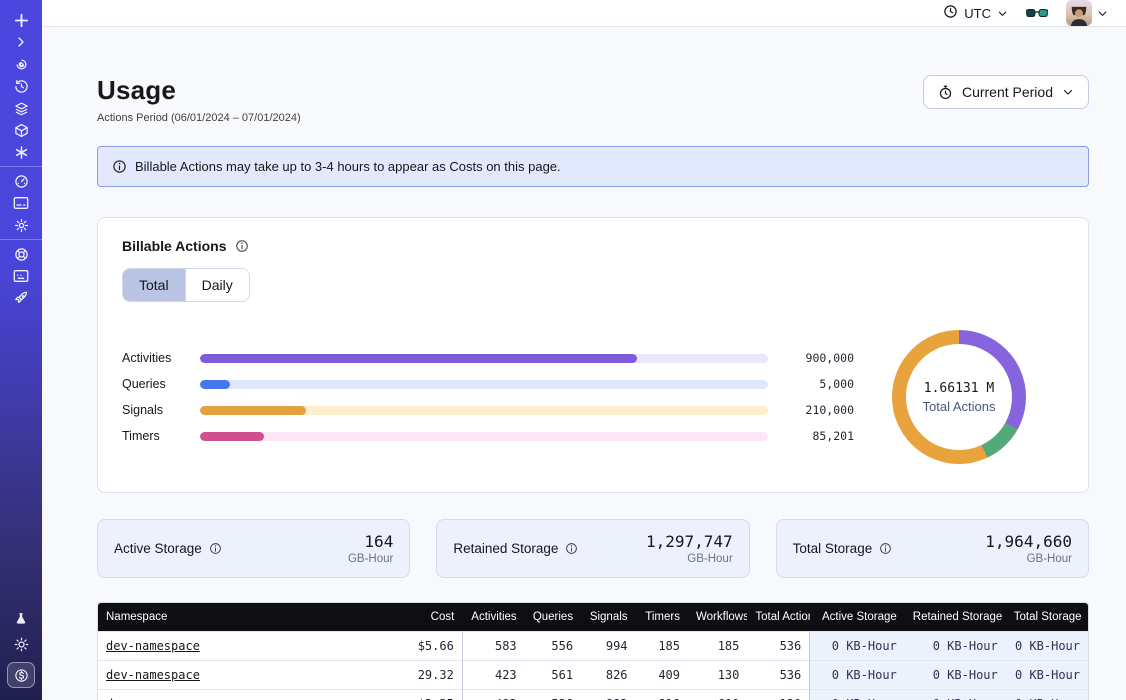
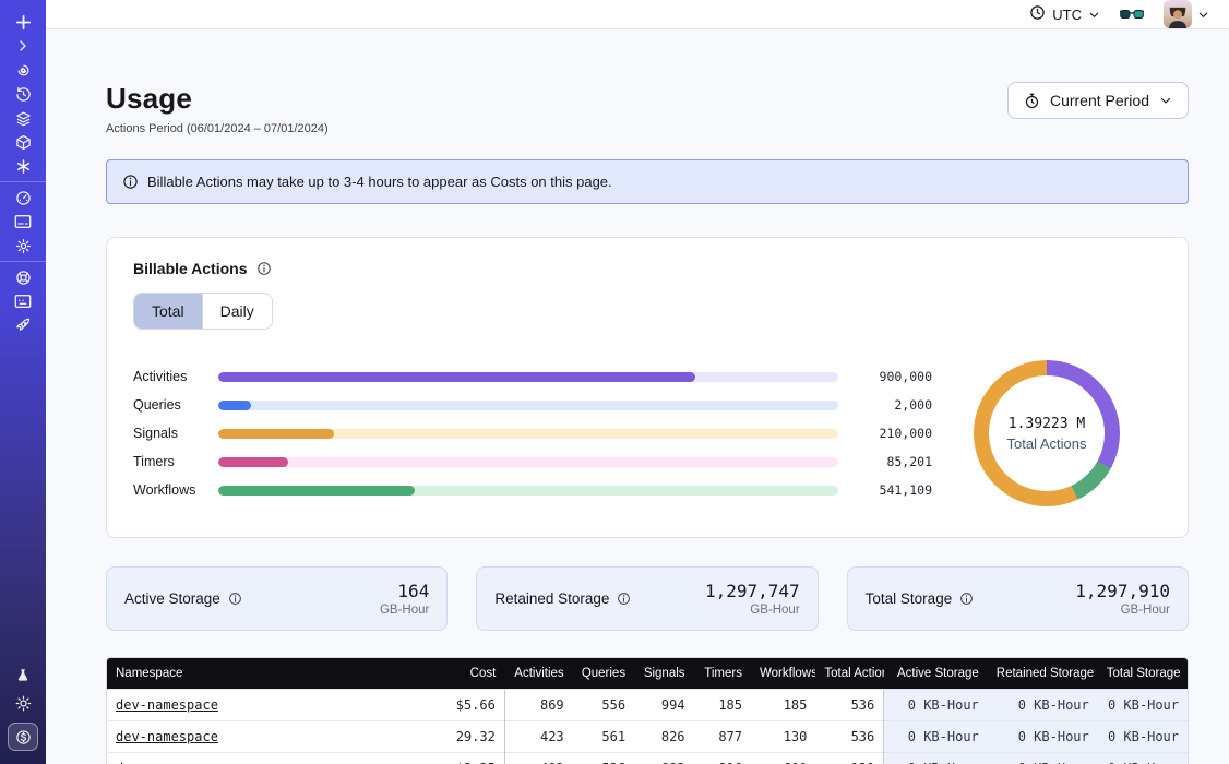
  UTC
  Usage
  Actions Period (06/01/2024 – 07/01/2024)
  Current Period
  Billable Actions may take up to 3-4 hours to appear as Costs on this page.
  Billable Actions
  Total
  Daily
  Activities
  900,000
  Queries
- 5,000
+ 2,000
  Signals
  210,000
  Timers
  85,201
+ Workflows
+ 541,109
- 1.66131 M
+ 1.39223 M
  Total Actions
  Active Storage
  164
  GB-Hour
  Retained Storage
  1,297,747
  GB-Hour
  Total Storage
- 1,964,660
+ 1,297,910
  GB-Hour
  Namespace	Cost	Activities	Queries	Signals	Timers	Workflows	Total Actio	Active Storage	Retained Storage	Total Storage
- dev-namespace	$5.66	583	556	994	185	185	536	0 KB-Hour	0 KB-Hour	0 KB-Hour
+ dev-namespace	$5.66	869	556	994	185	185	536	0 KB-Hour	0 KB-Hour	0 KB-Hour
- dev-namespace	29.32	423	561	826	409	130	536	0 KB-Hour	0 KB-Hour	0 KB-Hour
+ dev-namespace	29.32	423	561	826	877	130	536	0 KB-Hour	0 KB-Hour	0 KB-Hour
